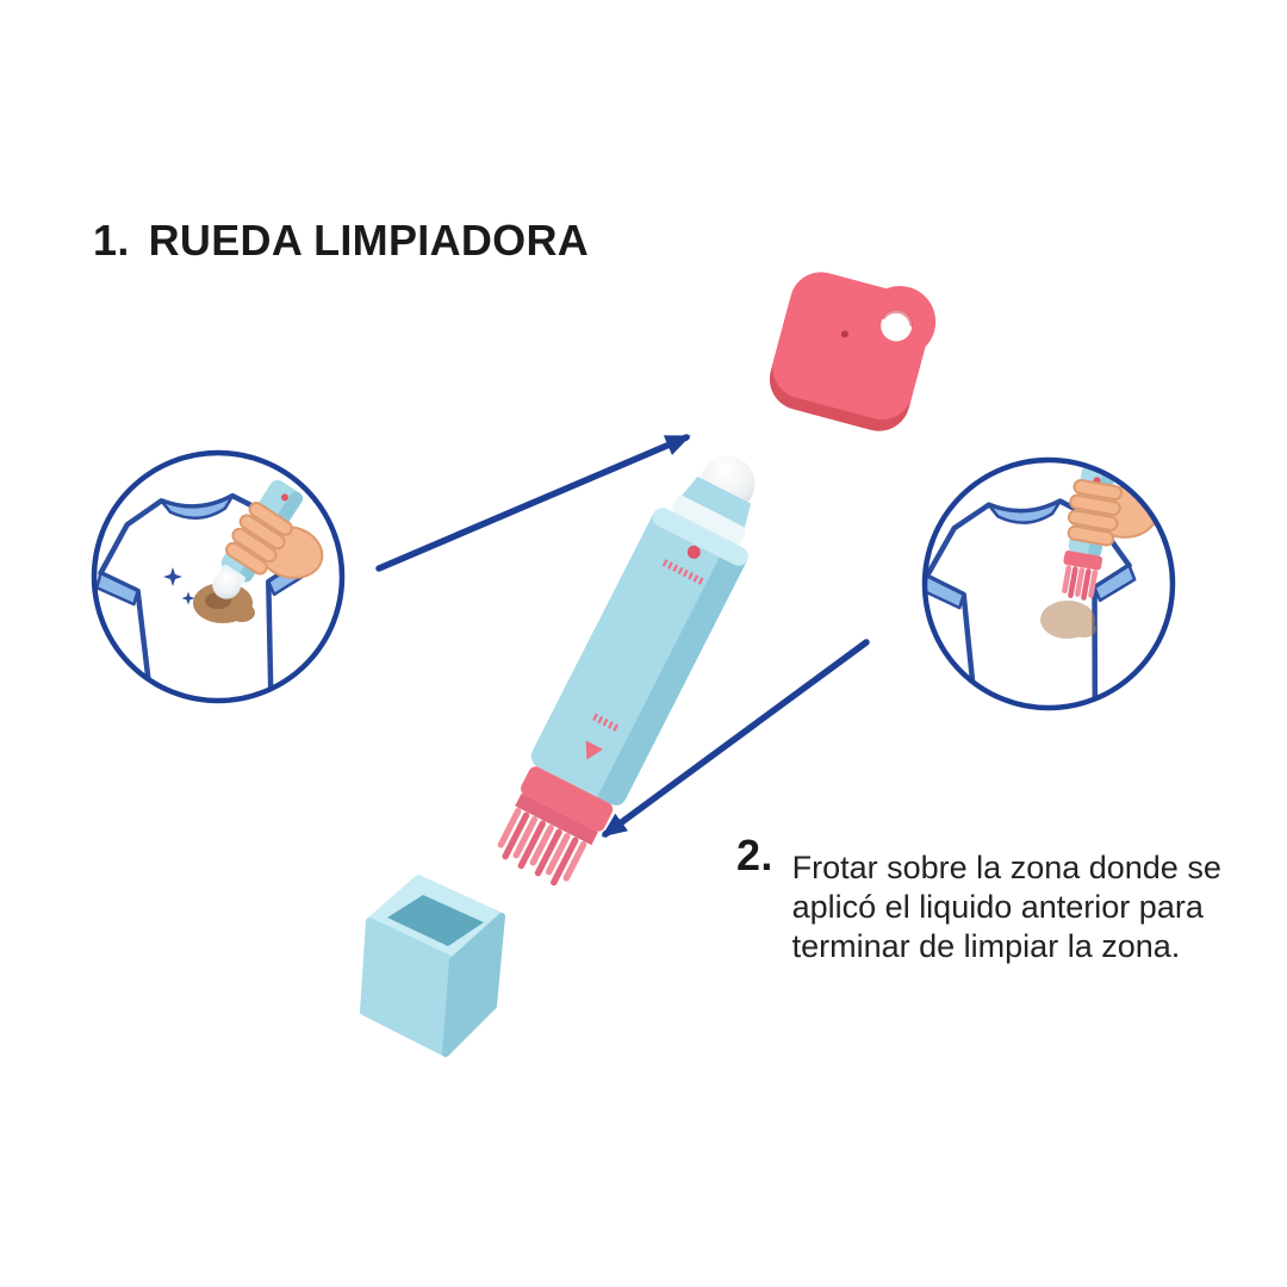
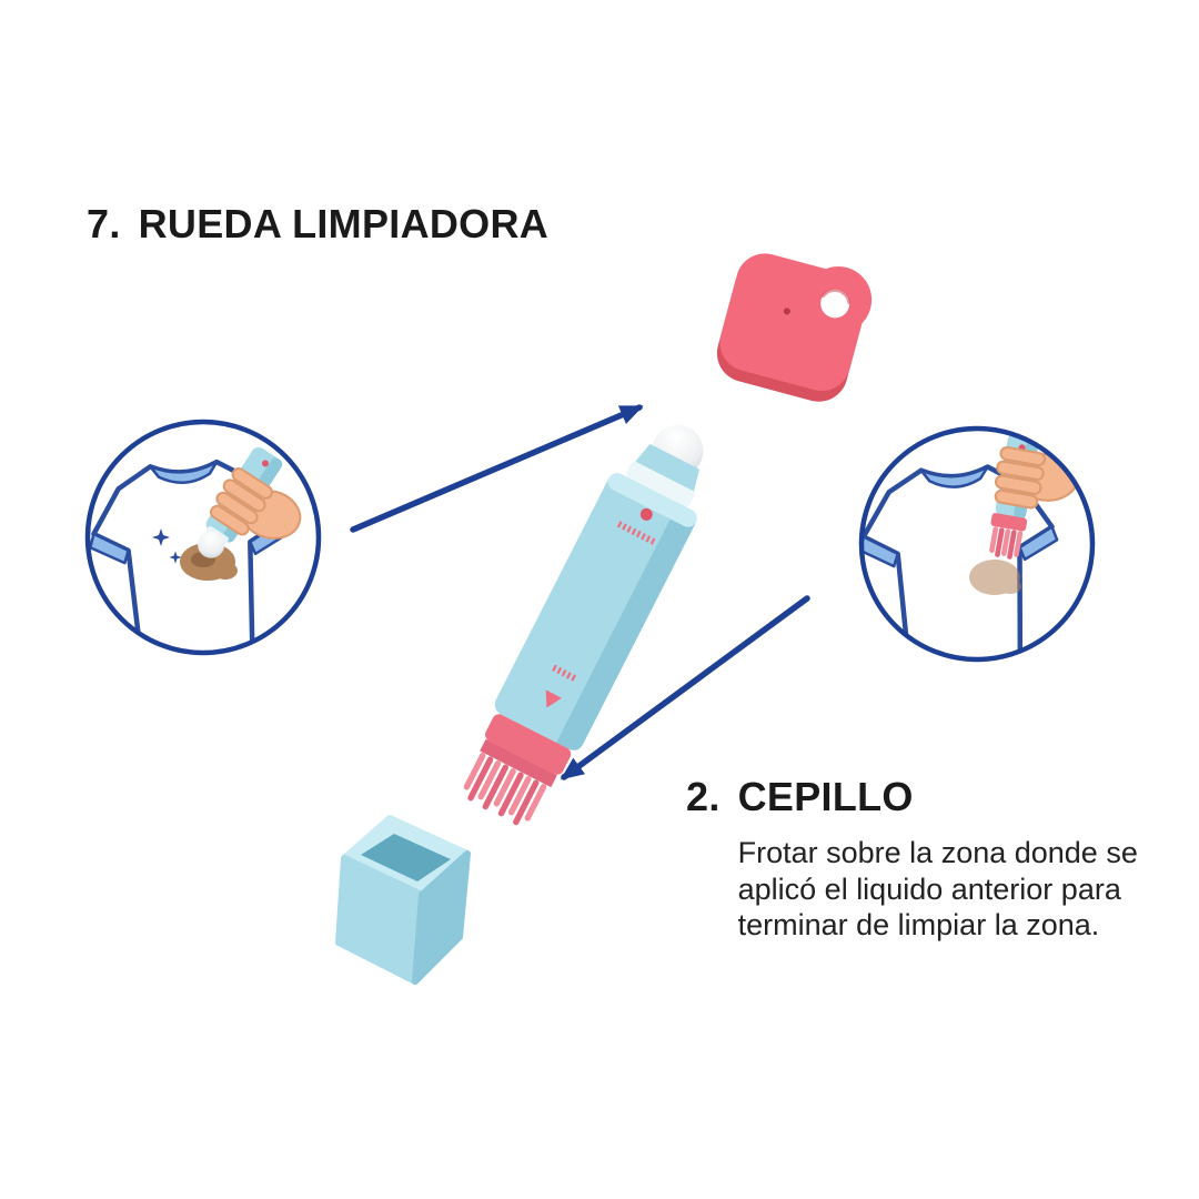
- 1.
+ 7.
  RUEDA LIMPIADORA
  2.
+ CEPILLO
  Frotar sobre la zona donde se
  aplicó el liquido anterior para
  terminar de limpiar la zona.
